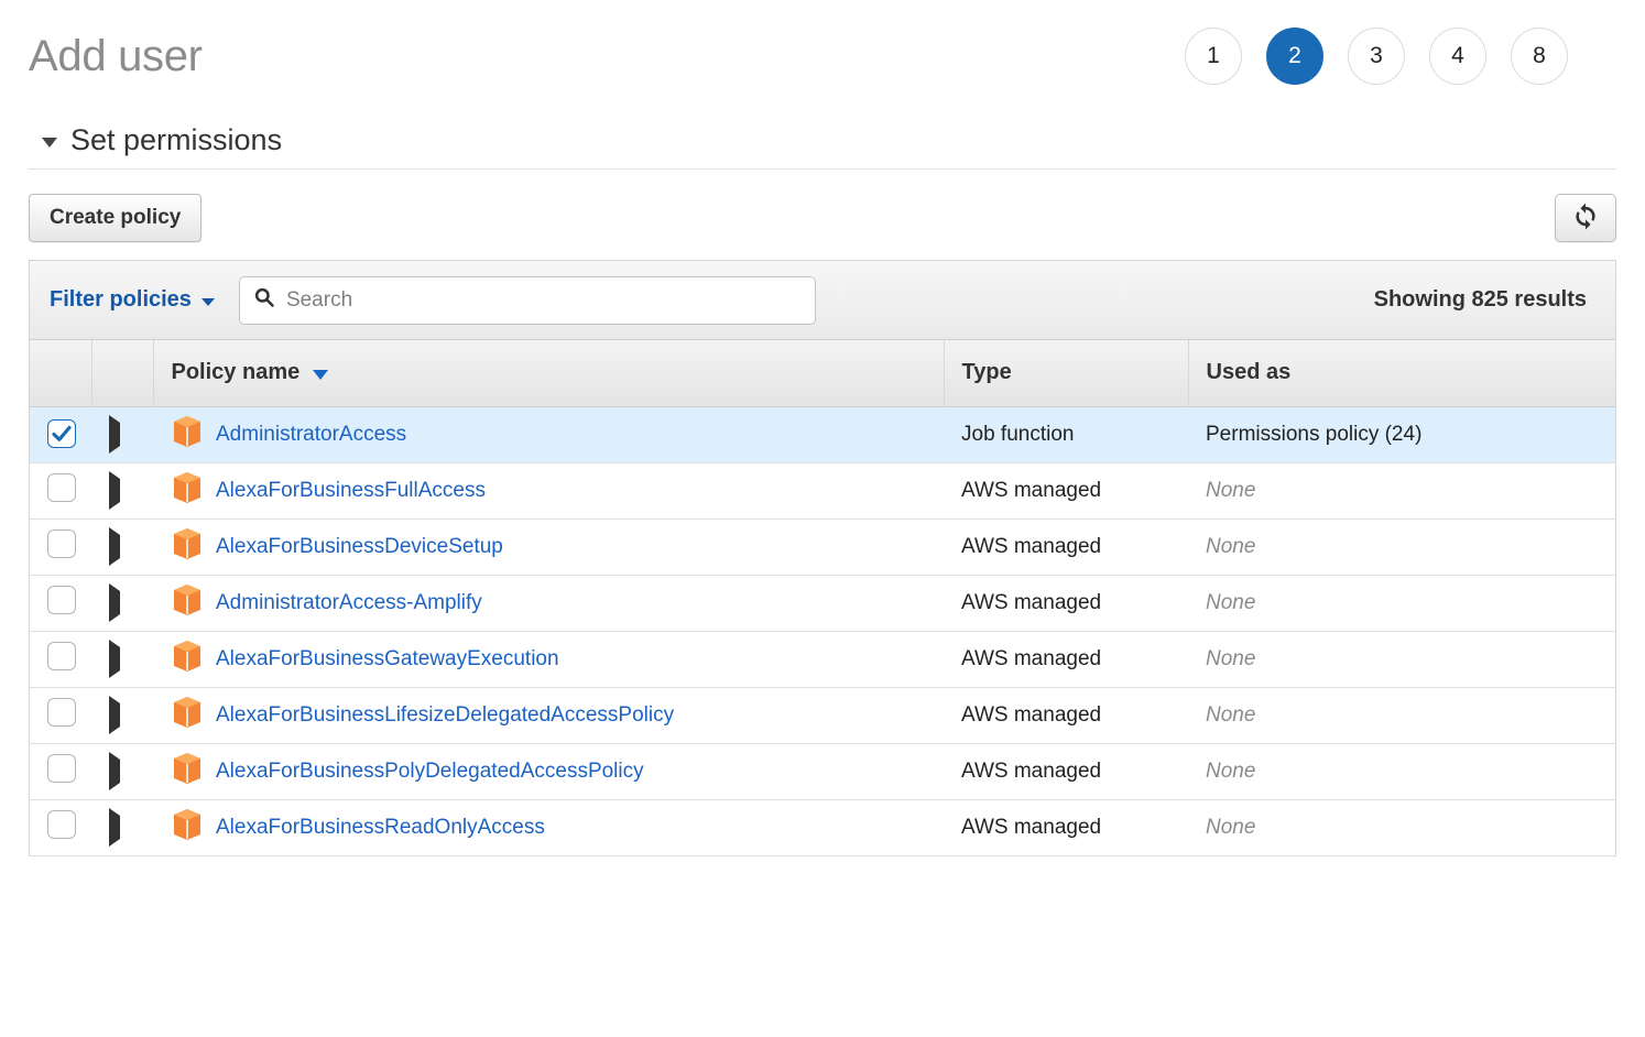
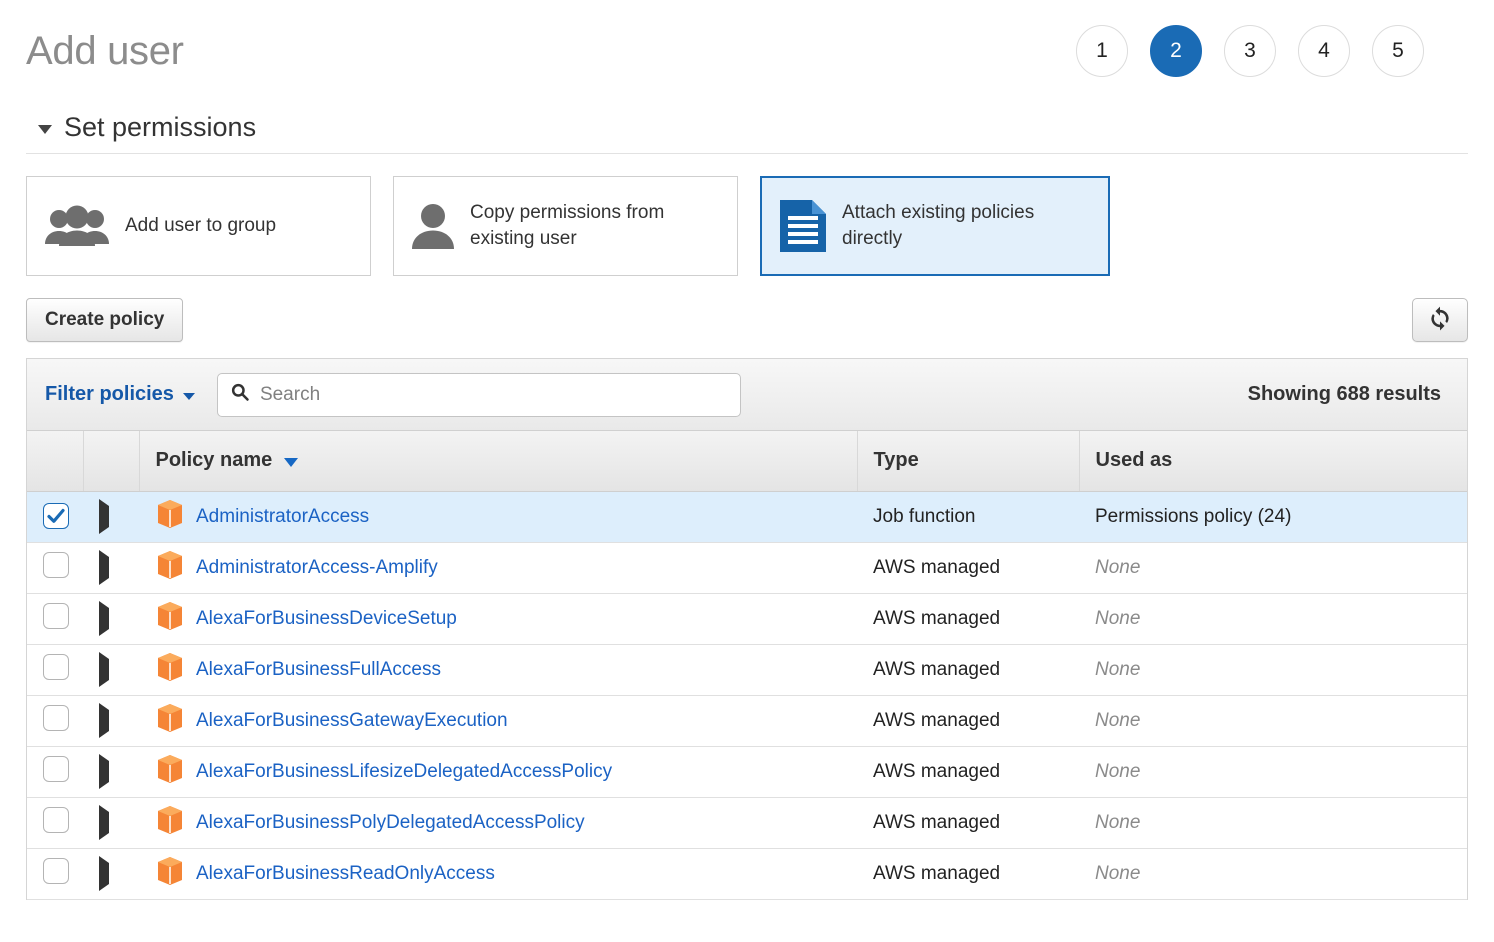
  Add user
  1
  2
  3
  4
- 8
+ 5
  Set permissions
+ Add user to group
+ Copy permissions from existing user
+ Attach existing policies directly
  Create policy
  Filter policies
  Search
- Showing 825 results
+ Showing 688 results
  		Policy name	Type	Used as
  		AdministratorAccess	Job function	Permissions policy (24)
- 		AlexaForBusinessFullAccess	AWS managed	None
+ 		AdministratorAccess-Amplify	AWS managed	None
  		AlexaForBusinessDeviceSetup	AWS managed	None
- 		AdministratorAccess-Amplify	AWS managed	None
+ 		AlexaForBusinessFullAccess	AWS managed	None
  		AlexaForBusinessGatewayExecution	AWS managed	None
  		AlexaForBusinessLifesizeDelegatedAccessPolicy	AWS managed	None
  		AlexaForBusinessPolyDelegatedAccessPolicy	AWS managed	None
  		AlexaForBusinessReadOnlyAccess	AWS managed	None
